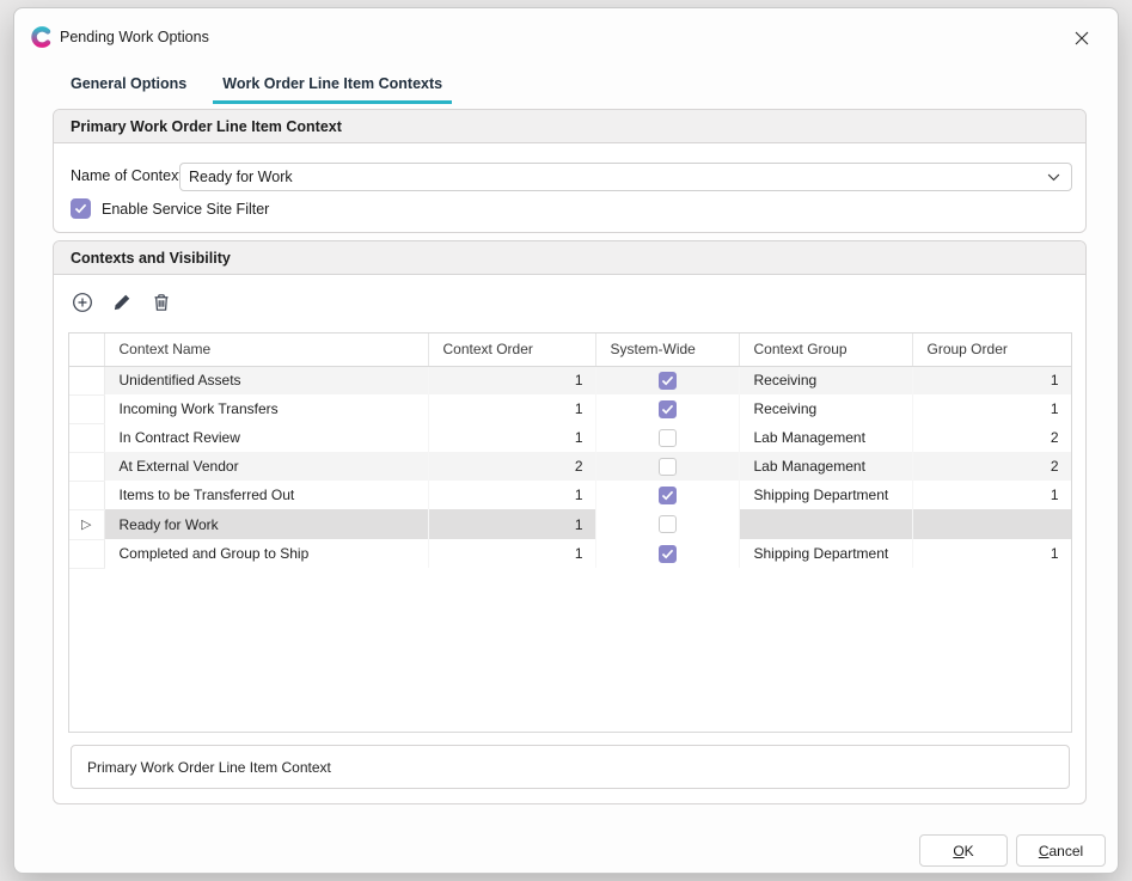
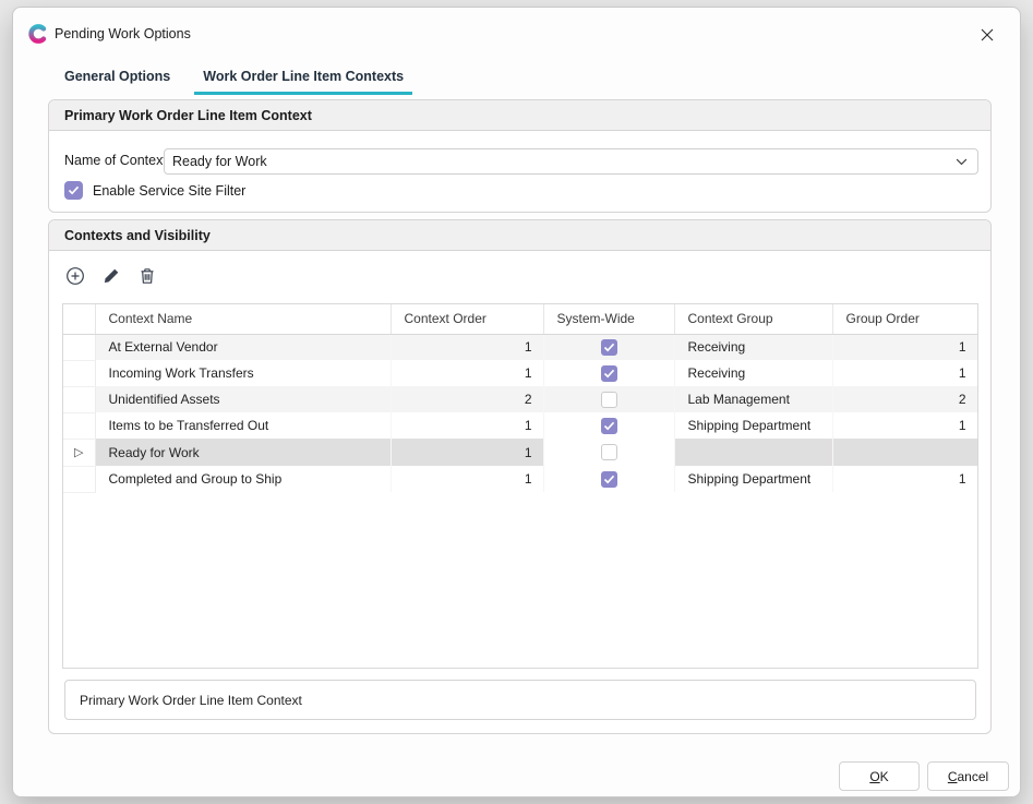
  Pending Work Options
  General Options
  Work Order Line Item Contexts
  Primary Work Order Line Item Context
  Name of Contex
  Ready for Work
  Enable Service Site Filter
  Contexts and Visibility
  	Context Name	Context Order	System-Wide	Context Group	Group Order
- 	Unidentified Assets	1		Receiving	1
+ 	At External Vendor	1		Receiving	1
  	Incoming Work Transfers	1		Receiving	1
- 	In Contract Review	1		Lab Management	2
- 	At External Vendor	2		Lab Management	2
+ 	Unidentified Assets	2		Lab Management	2
  	Items to be Transferred Out	1		Shipping Department	1
  ▷	Ready for Work	1
  	Completed and Group to Ship	1		Shipping Department	1
  Primary Work Order Line Item Context
  OK
  Cancel
